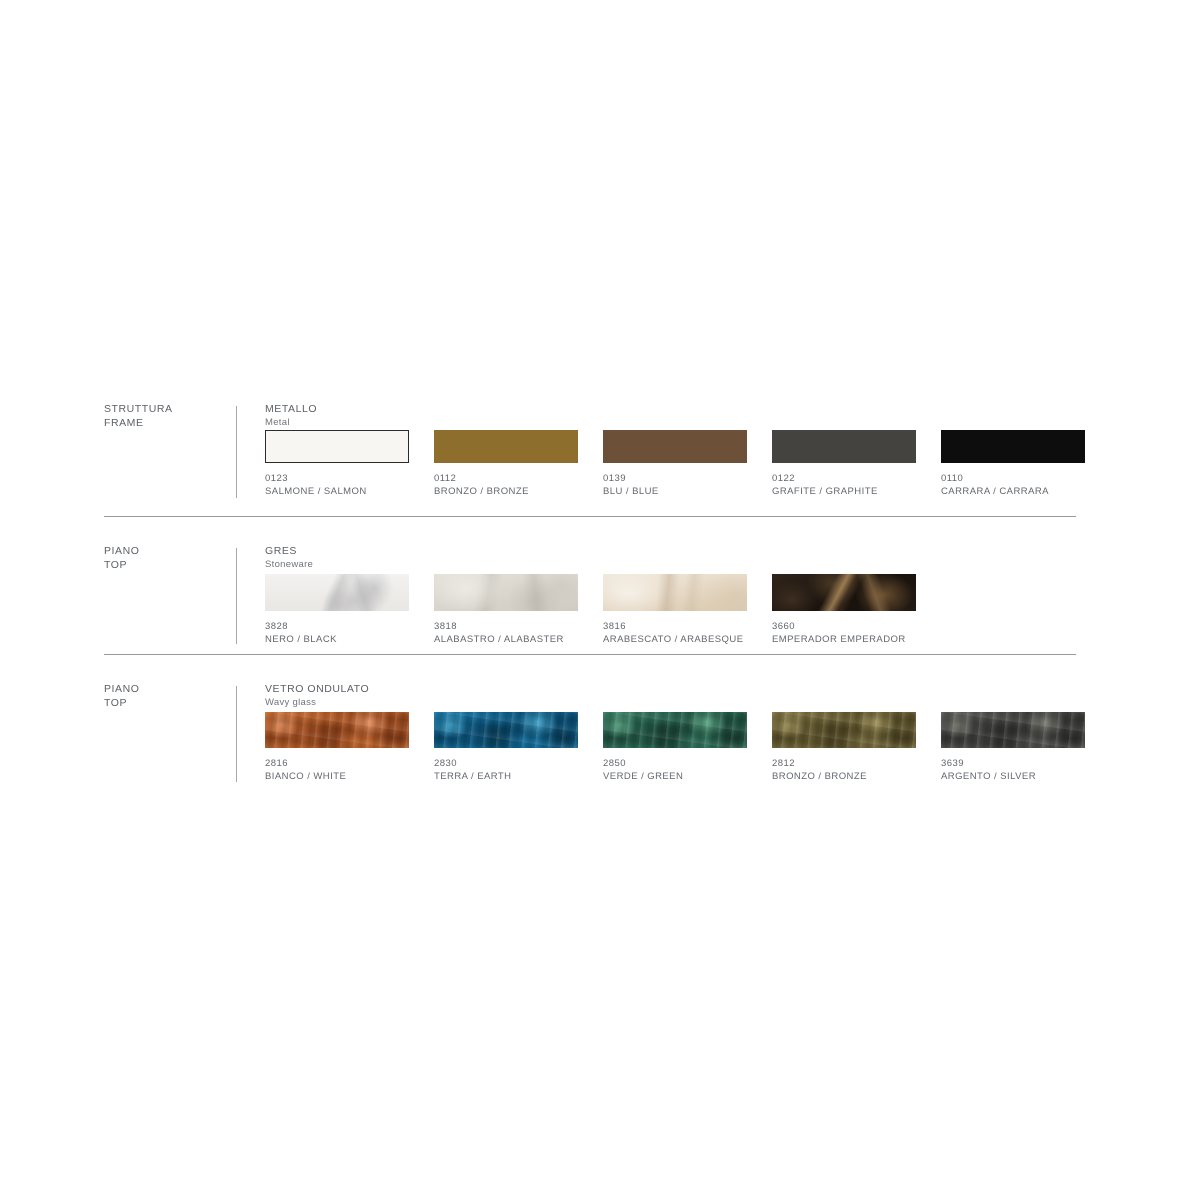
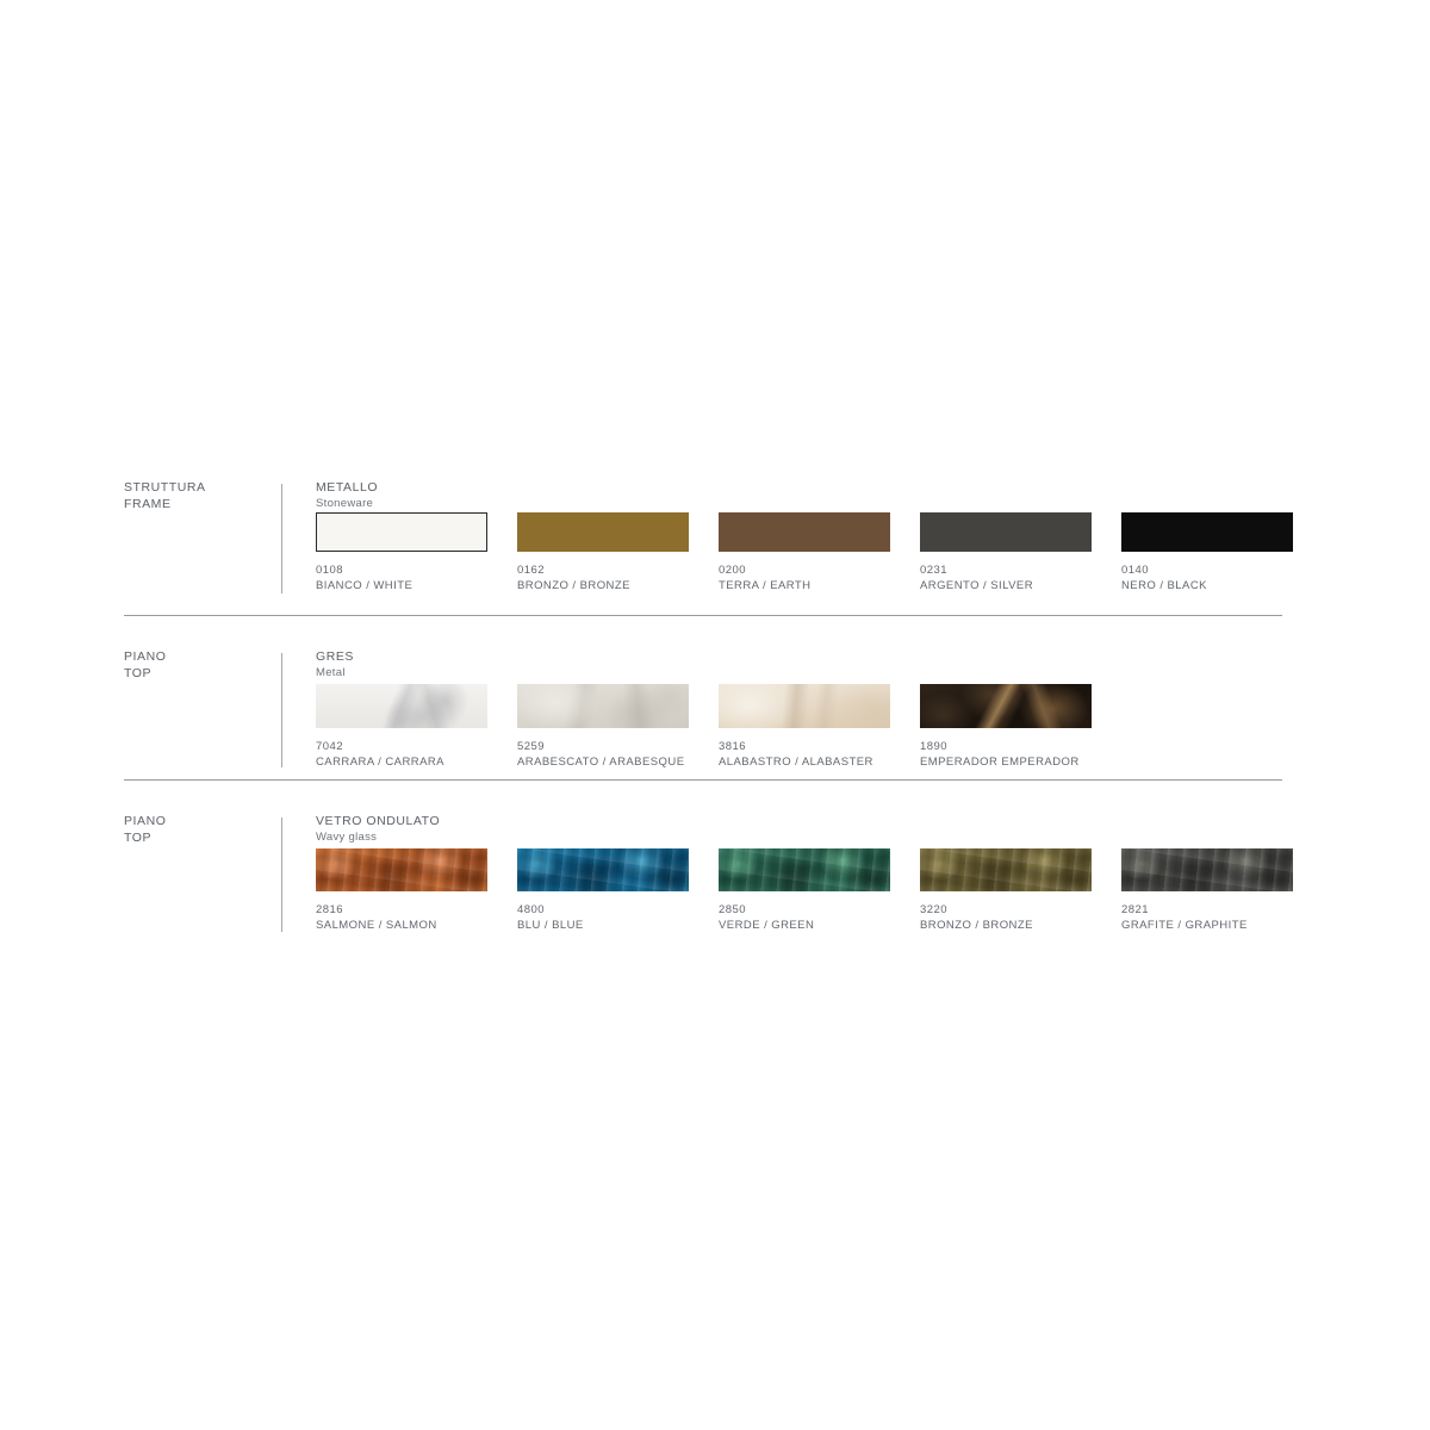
  STRUTTURA
  FRAME
  METALLO
- Metal
+ Stoneware
- 0123
+ 0108
- SALMONE / SALMON
+ BIANCO / WHITE
- 0112
+ 0162
  BRONZO / BRONZE
- 0139
+ 0200
- BLU / BLUE
+ TERRA / EARTH
- 0122
+ 0231
- GRAFITE / GRAPHITE
+ ARGENTO / SILVER
- 0110
+ 0140
- CARRARA / CARRARA
+ NERO / BLACK
  PIANO
  TOP
  GRES
- Stoneware
+ Metal
- 3828
+ 7042
- NERO / BLACK
+ CARRARA / CARRARA
- 3818
+ 5259
- ALABASTRO / ALABASTER
+ ARABESCATO / ARABESQUE
  3816
- ARABESCATO / ARABESQUE
+ ALABASTRO / ALABASTER
- 3660
+ 1890
  EMPERADOR EMPERADOR
  PIANO
  TOP
  VETRO ONDULATO
  Wavy glass
  2816
- BIANCO / WHITE
+ SALMONE / SALMON
- 2830
+ 4800
- TERRA / EARTH
+ BLU / BLUE
  2850
  VERDE / GREEN
- 2812
+ 3220
  BRONZO / BRONZE
- 3639
+ 2821
- ARGENTO / SILVER
+ GRAFITE / GRAPHITE
